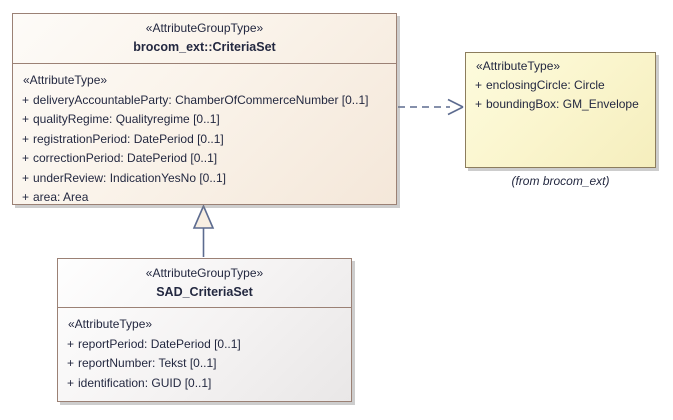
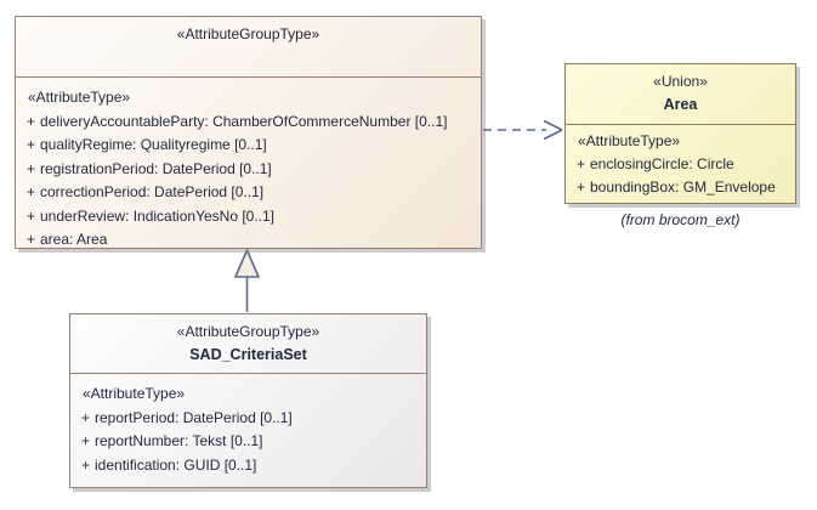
  «AttributeGroupType»
- brocom_ext::CriteriaSet
  «AttributeType»
  +
  deliveryAccountableParty: ChamberOfCommerceNumber [0..1]
  +
  qualityRegime: Qualityregime [0..1]
  +
  registrationPeriod: DatePeriod [0..1]
  +
  correctionPeriod: DatePeriod [0..1]
  +
  underReview: IndicationYesNo [0..1]
  +
  area: Area
+ «Union»
+ Area
  «AttributeType»
  +
  enclosingCircle: Circle
  +
  boundingBox: GM_Envelope
  (from brocom_ext)
  «AttributeGroupType»
  SAD_CriteriaSet
  «AttributeType»
  +
  reportPeriod: DatePeriod [0..1]
  +
  reportNumber: Tekst [0..1]
  +
  identification: GUID [0..1]
